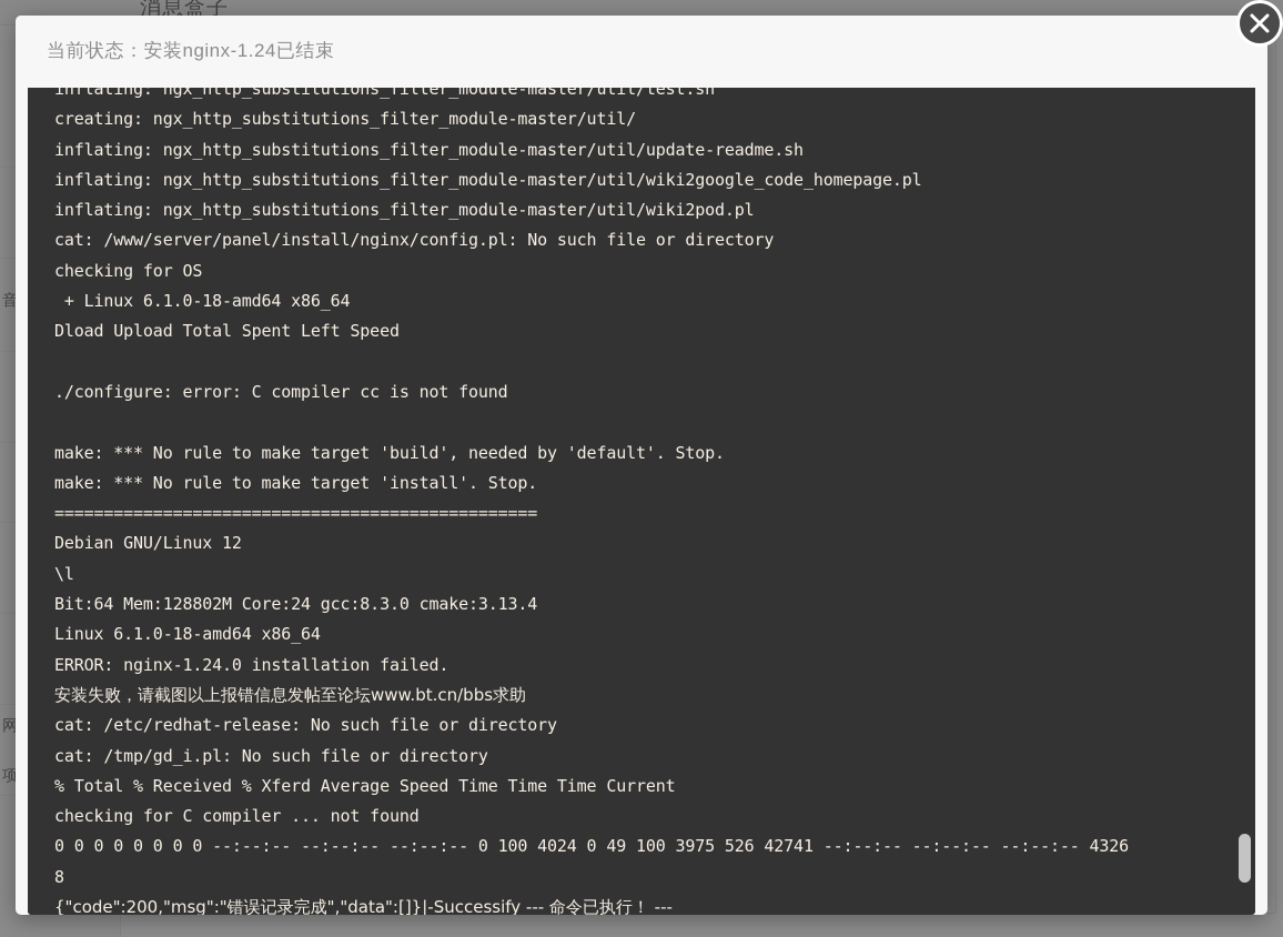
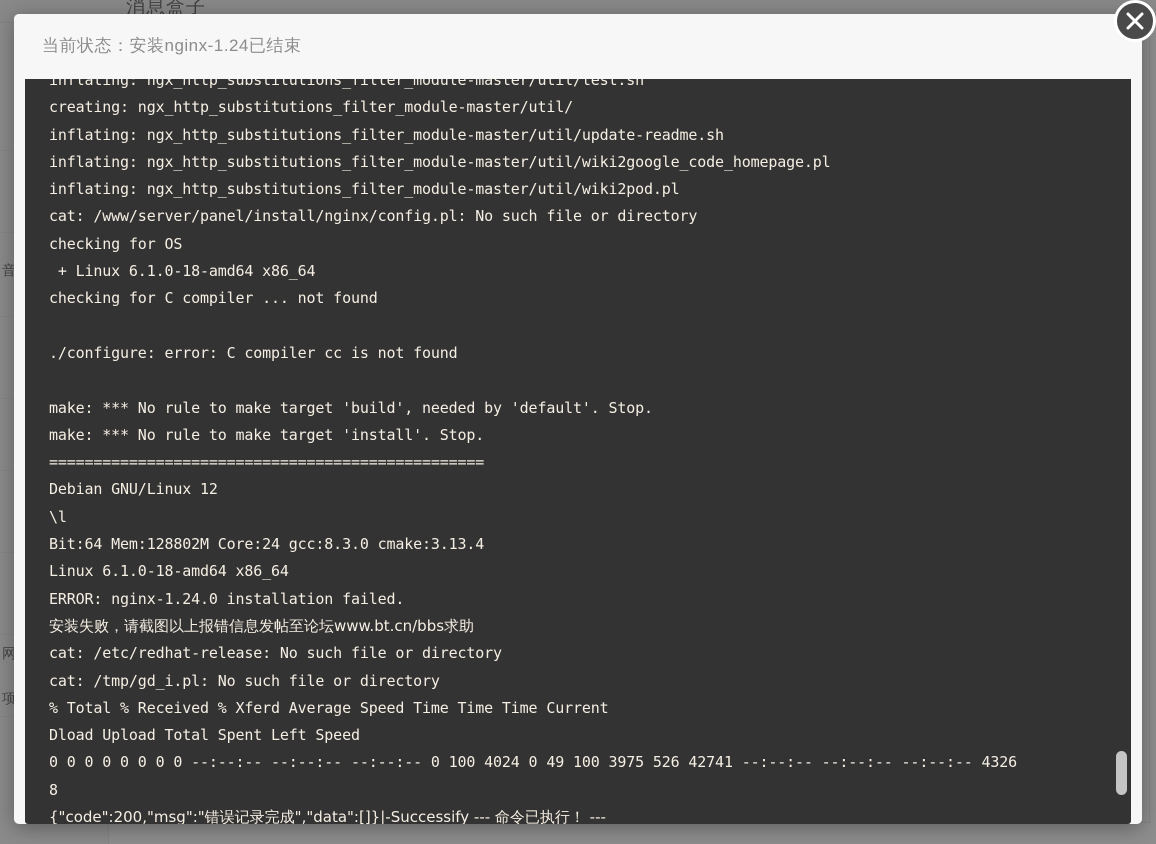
  消息盒子
  音
  当前状态：安装nginx-1.24已结束
  inflating: ngx_http_substitutions_filter_module-master/util/test.sh
  creating: ngx_http_substitutions_filter_module-master/util/
  inflating: ngx_http_substitutions_filter_module-master/util/update-readme.sh
  inflating: ngx_http_substitutions_filter_module-master/util/wiki2google_code_homepage.pl
  inflating: ngx_http_substitutions_filter_module-master/util/wiki2pod.pl
  cat: /www/server/panel/install/nginx/config.pl: No such file or directory
  checking for OS
  + Linux 6.1.0-18-amd64 x86_64
- Dload Upload Total Spent Left Speed
+ checking for C compiler ... not found
  ./configure: error: C compiler cc is not found
  make: *** No rule to make target 'build', needed by 'default'. Stop.
  make: *** No rule to make target 'install'. Stop.
  =================================================
  Debian GNU/Linux 12
  \l
  Bit:64 Mem:128802M Core:24 gcc:8.3.0 cmake:3.13.4
  Linux 6.1.0-18-amd64 x86_64
  ERROR: nginx-1.24.0 installation failed.
  安装失败，请截图以上报错信息发帖至论坛www.bt.cn/bbs求助
  cat: /etc/redhat-release: No such file or directory
  cat: /tmp/gd_i.pl: No such file or directory
  % Total % Received % Xferd Average Speed Time Time Time Current
- checking for C compiler ... not found
+ Dload Upload Total Spent Left Speed
  0 0 0 0 0 0 0 0 --:--:-- --:--:-- --:--:-- 0 100 4024 0 49 100 3975 526 42741 --:--:-- --:--:-- --:--:-- 4326
  8
  {"code":200,"msg":"错误记录完成","data":[]}|-Successify --- 命令已执行！ ---
